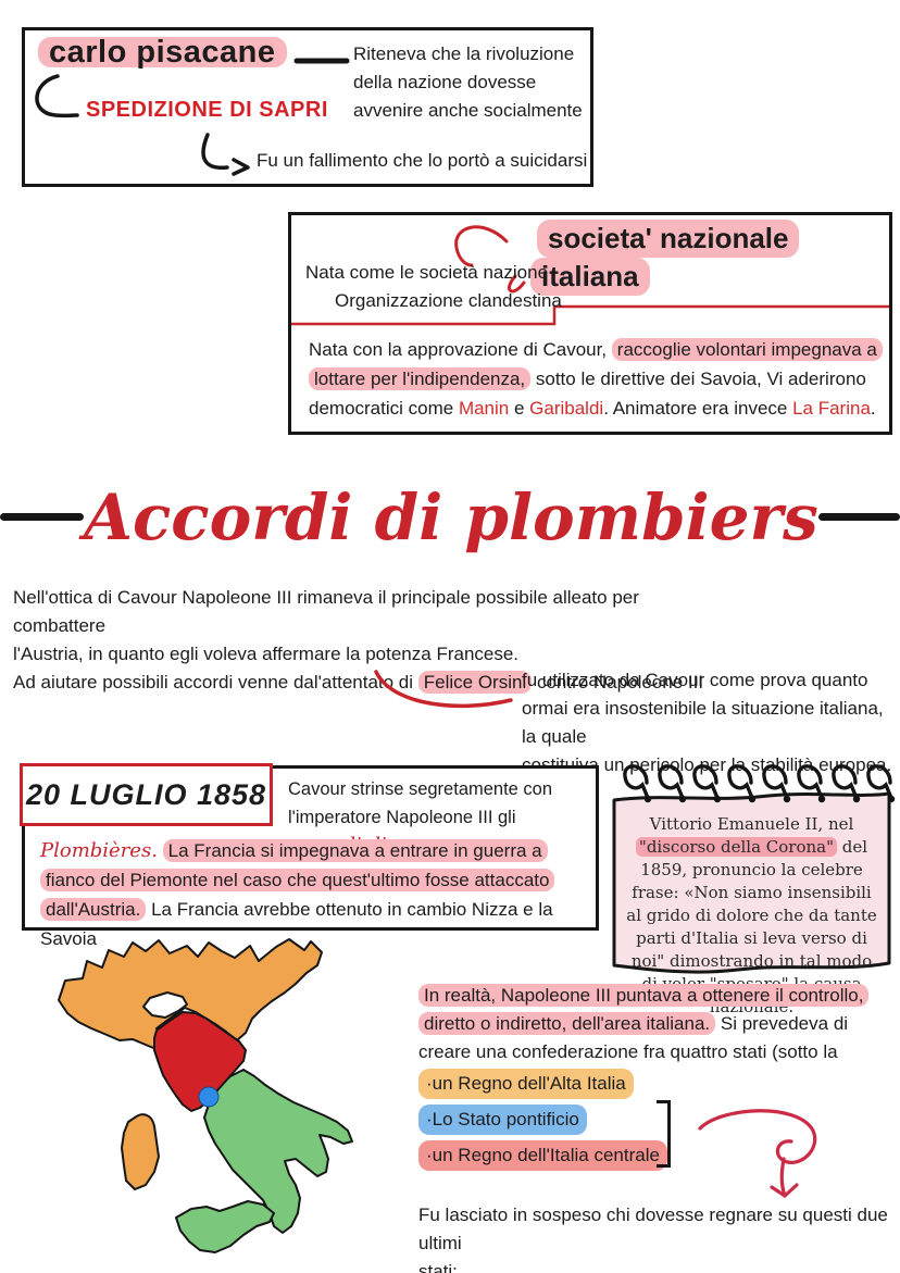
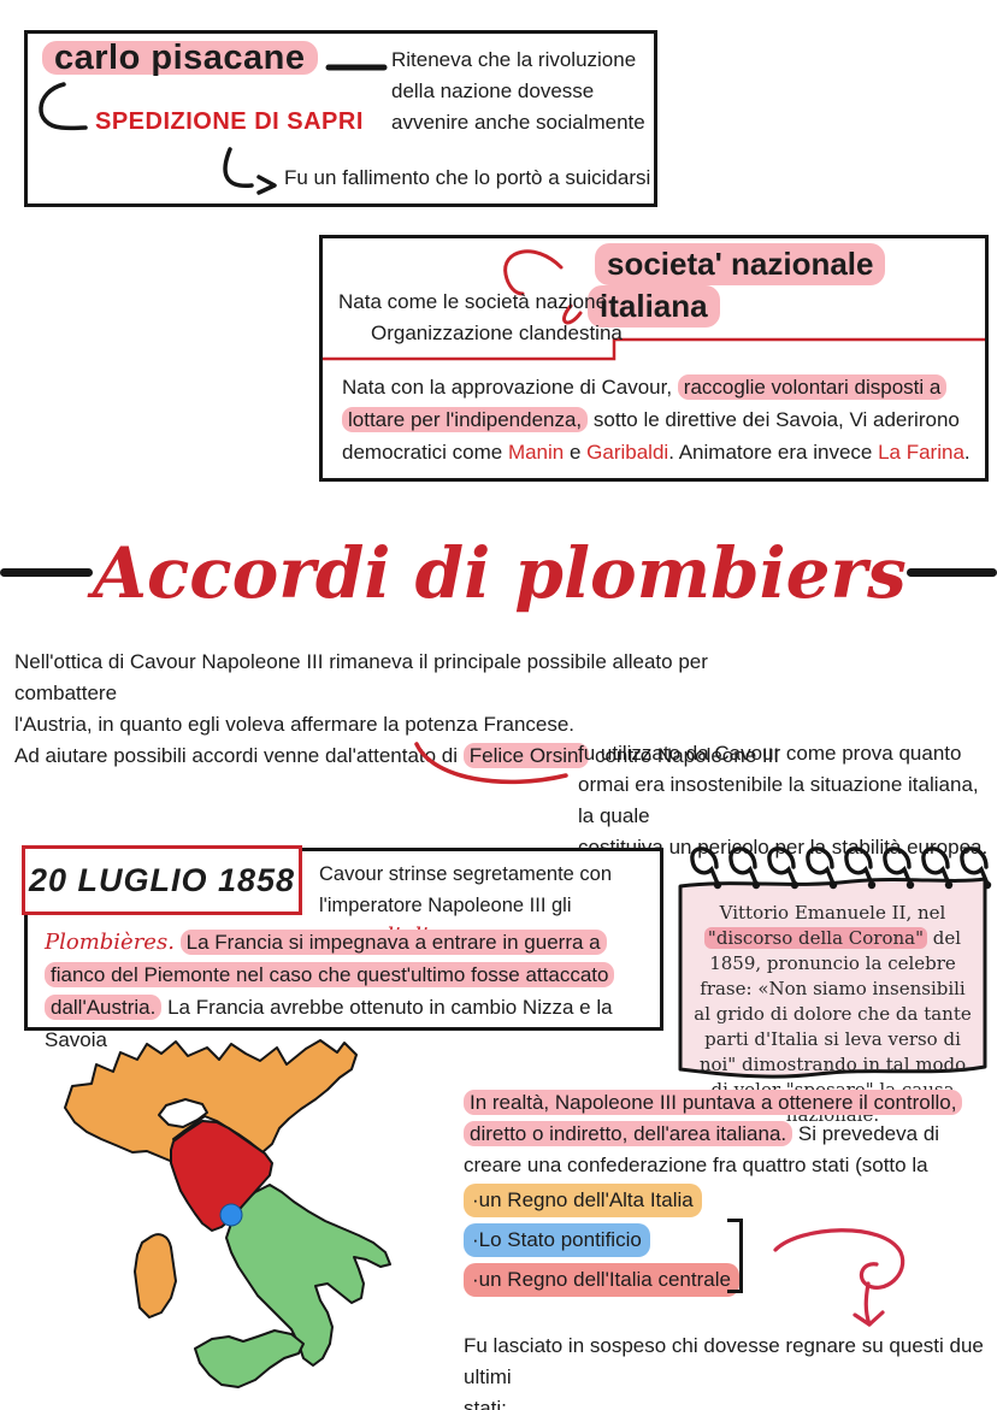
  carlo pisacane
  Riteneva che la rivoluzione
  della nazione dovesse
  avvenire anche socialmente
  SPEDIZIONE DI SAPRI
  Fu un fallimento che lo portò a suicidarsi
  societa' nazionale
  italiana
  Nata come le società nazione
  Organizzazione clandestina
- Nata con la approvazione di Cavour, raccoglie volontari impegnava a lottare per l'indipendenza, sotto le direttive dei Savoia, Vi aderirono democratici come Manin e Garibaldi. Animatore era invece La Farina.
+ Nata con la approvazione di Cavour, raccoglie volontari disposti a lottare per l'indipendenza, sotto le direttive dei Savoia, Vi aderirono democratici come Manin e Garibaldi. Animatore era invece La Farina.
  Accordi di plombiers
  Nell'ottica di Cavour Napoleone III rimaneva il principale possibile alleato per combattere
  l'Austria, in quanto egli voleva affermare la potenza Francese.
  Ad aiutare possibili accordi venne dal'attentao di Felice Orsini contro Napoleone III
  fu utilizzato da Cavour come prova quanto
  ormai era insostenibile la situazione italiana, la quale
  Cavour strinse segretamente con
  l'imperatore Napoleone III gli
  Plombières. La Francia si impegnava a entrare in guerra a fianco del Piemonte nel caso che quest'ultimo fosse attaccato dall'Austria. La Francia avrebbe ottenuto in cambio Nizza e la Savoia
  20 LUGLIO 1858
  Vittorio Emanuele II, nel "discorso della Corona" del 1859, pronuncio la celebre frase: «Non siamo insensibili al grido di dolore che da tante parti d'Italia si leva verso di noi" dimostrando in tal modo nazionale.
  In realtà, Napoleone III puntava a ottenere il controllo, diretto o indiretto, dell'area italiana. Si prevedeva di creare una confederazione fra quattro stati (sotto la
  ·un Regno dell'Alta Italia
  ·Lo Stato pontificio
  ·un Regno dell'Italia centrale
  Fu lasciato in sospeso chi dovesse regnare su questi due ultimi
  stati;
